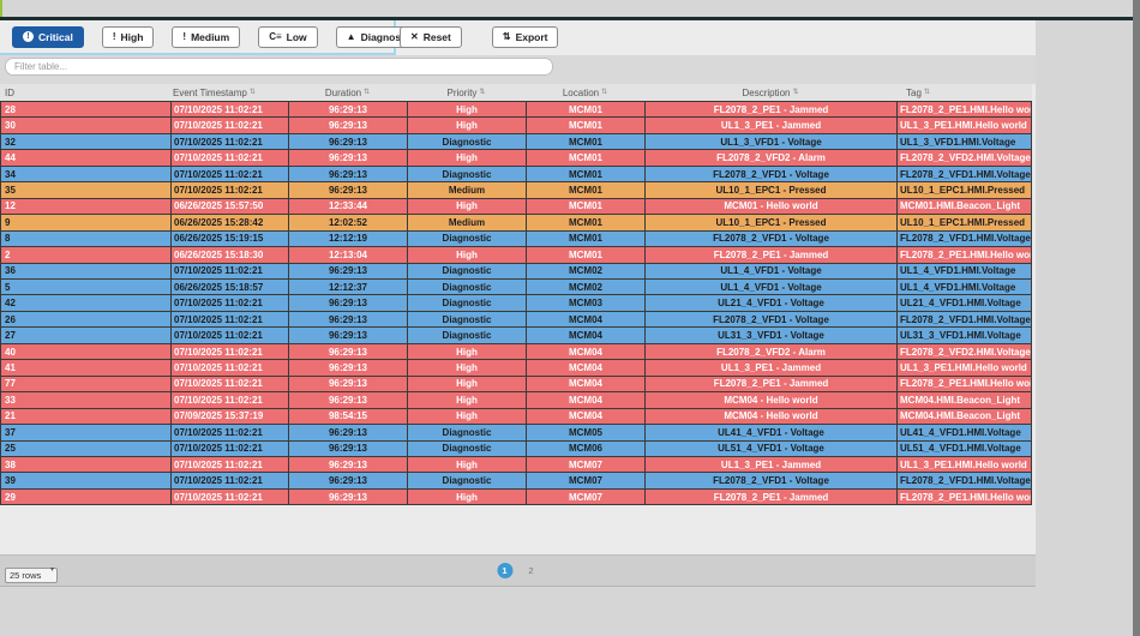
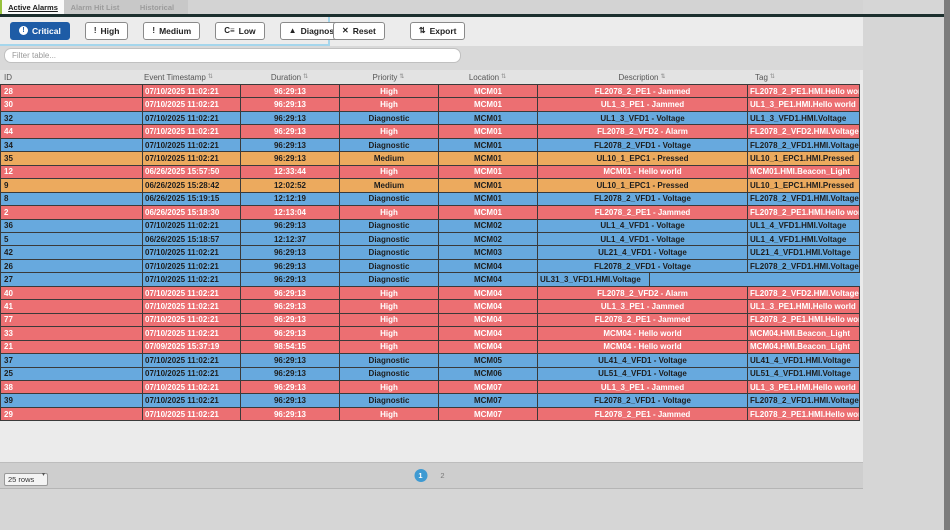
+ Active Alarms
+ Alarm Hit List
+ Historical
  Critical
  !
  High
  !
  Medium
  C≡
  Low
  ▲
  Diagnos
  ✕
  Reset
  ⇅
  Export
  Filter table...
  ID
  Event Timestamp
  Duration
  Priority
  Location
  Description
  Tag
  28
  07/10/2025 11:02:21
  96:29:13
  High
  MCM01
  FL2078_2_PE1 - Jammed
  FL2078_2_PE1.HMI.Hello wor
  30
  07/10/2025 11:02:21
  96:29:13
  High
  MCM01
  UL1_3_PE1 - Jammed
  UL1_3_PE1.HMI.Hello world
  32
  07/10/2025 11:02:21
  96:29:13
  Diagnostic
  MCM01
  UL1_3_VFD1 - Voltage
  UL1_3_VFD1.HMI.Voltage
  44
  07/10/2025 11:02:21
  96:29:13
  High
  MCM01
  FL2078_2_VFD2 - Alarm
  FL2078_2_VFD2.HMI.Voltage
  34
  07/10/2025 11:02:21
  96:29:13
  Diagnostic
  MCM01
  FL2078_2_VFD1 - Voltage
  FL2078_2_VFD1.HMI.Voltage
  35
  07/10/2025 11:02:21
  96:29:13
  Medium
  MCM01
  UL10_1_EPC1 - Pressed
  UL10_1_EPC1.HMI.Pressed
  12
  06/26/2025 15:57:50
  12:33:44
  High
  MCM01
  MCM01 - Hello world
  MCM01.HMI.Beacon_Light
  9
  06/26/2025 15:28:42
  12:02:52
  Medium
  MCM01
  UL10_1_EPC1 - Pressed
  UL10_1_EPC1.HMI.Pressed
  8
  06/26/2025 15:19:15
  12:12:19
  Diagnostic
  MCM01
  FL2078_2_VFD1 - Voltage
  FL2078_2_VFD1.HMI.Voltage
  2
  06/26/2025 15:18:30
  12:13:04
  High
  MCM01
  FL2078_2_PE1 - Jammed
  FL2078_2_PE1.HMI.Hello wor
  36
  07/10/2025 11:02:21
  96:29:13
  Diagnostic
  MCM02
  UL1_4_VFD1 - Voltage
  UL1_4_VFD1.HMI.Voltage
  5
  06/26/2025 15:18:57
  12:12:37
  Diagnostic
  MCM02
  UL1_4_VFD1 - Voltage
  UL1_4_VFD1.HMI.Voltage
  42
  07/10/2025 11:02:21
  96:29:13
  Diagnostic
  MCM03
  UL21_4_VFD1 - Voltage
  UL21_4_VFD1.HMI.Voltage
  26
  07/10/2025 11:02:21
  96:29:13
  Diagnostic
  MCM04
  FL2078_2_VFD1 - Voltage
  FL2078_2_VFD1.HMI.Voltage
  27
  07/10/2025 11:02:21
  96:29:13
  Diagnostic
  MCM04
- UL31_3_VFD1 - Voltage
  UL31_3_VFD1.HMI.Voltage
  40
  07/10/2025 11:02:21
  96:29:13
  High
  MCM04
  FL2078_2_VFD2 - Alarm
  FL2078_2_VFD2.HMI.Voltage
  41
  07/10/2025 11:02:21
  96:29:13
  High
  MCM04
  UL1_3_PE1 - Jammed
  UL1_3_PE1.HMI.Hello world
  77
  07/10/2025 11:02:21
  96:29:13
  High
  MCM04
  FL2078_2_PE1 - Jammed
  FL2078_2_PE1.HMI.Hello wor
  33
  07/10/2025 11:02:21
  96:29:13
  High
  MCM04
  MCM04 - Hello world
  MCM04.HMI.Beacon_Light
  21
  07/09/2025 15:37:19
  98:54:15
  High
  MCM04
  MCM04 - Hello world
  MCM04.HMI.Beacon_Light
  37
  07/10/2025 11:02:21
  96:29:13
  Diagnostic
  MCM05
  UL41_4_VFD1 - Voltage
  UL41_4_VFD1.HMI.Voltage
  25
  07/10/2025 11:02:21
  96:29:13
  Diagnostic
  MCM06
  UL51_4_VFD1 - Voltage
  UL51_4_VFD1.HMI.Voltage
  38
  07/10/2025 11:02:21
  96:29:13
  High
  MCM07
  UL1_3_PE1 - Jammed
  UL1_3_PE1.HMI.Hello world
  39
  07/10/2025 11:02:21
  96:29:13
  Diagnostic
  MCM07
  FL2078_2_VFD1 - Voltage
  FL2078_2_VFD1.HMI.Voltage
  29
  07/10/2025 11:02:21
  96:29:13
  High
  MCM07
  FL2078_2_PE1 - Jammed
  FL2078_2_PE1.HMI.Hello wor
  25 rows
  1
  2
